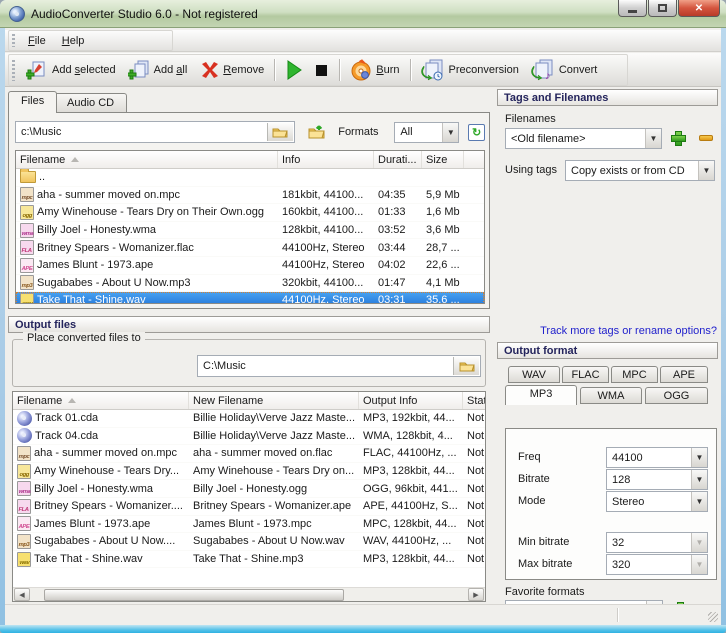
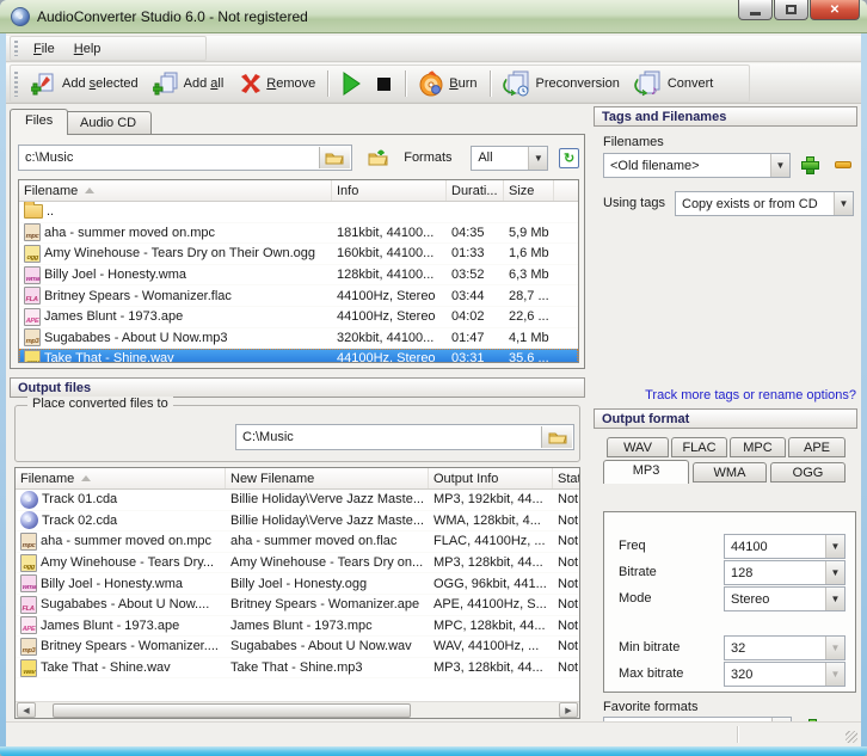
  AudioConverter Studio 6.0 - Not registered
  ✕
  File
  Help
  Add selected
  Add all
  Remove
  Burn
  Preconversion
  ♪
  Convert
  Files
  Audio CD
  c:\Music
  Formats
  All
  ▼
  ↻
  Filename
  Info
  Durati...
  Size
  ..
  aha - summer moved on.mpc
  181kbit, 44100...
  04:35
  5,9 Mb
  Amy Winehouse - Tears Dry on Their Own.ogg
  160kbit, 44100...
  01:33
  1,6 Mb
  Billy Joel - Honesty.wma
  128kbit, 44100...
  03:52
- 3,6 Mb
+ 6,3 Mb
  Britney Spears - Womanizer.flac
  44100Hz, Stereo
  03:44
  28,7 ...
  James Blunt - 1973.ape
  44100Hz, Stereo
  04:02
  22,6 ...
  Sugababes - About U Now.mp3
  320kbit, 44100...
  01:47
  4,1 Mb
  Take That - Shine.wav
  44100Hz, Stereo
  03:31
  35,6 ...
  Output files
  Place converted files to
  C:\Music
  Filename
  New Filename
  Output Info
  Track 01.cda
  Billie Holiday\Verve Jazz Maste...
  MP3, 192kbit, 44...
  Not
- Track 04.cda
+ Track 02.cda
  Billie Holiday\Verve Jazz Maste...
  WMA, 128kbit, 4...
  Not
  aha - summer moved on.mpc
  aha - summer moved on.flac
  FLAC, 44100Hz, ...
  Not
  Amy Winehouse - Tears Dry...
  Amy Winehouse - Tears Dry on...
  MP3, 128kbit, 44...
  Not
  Billy Joel - Honesty.wma
  Billy Joel - Honesty.ogg
  OGG, 96kbit, 441...
  Not
- Britney Spears - Womanizer....
+ Sugababes - About U Now....
  Britney Spears - Womanizer.ape
  APE, 44100Hz, S...
  Not
  James Blunt - 1973.ape
  James Blunt - 1973.mpc
  MPC, 128kbit, 44...
  Not
- Sugababes - About U Now....
+ Britney Spears - Womanizer....
  Sugababes - About U Now.wav
  WAV, 44100Hz, ...
  Not
  Take That - Shine.wav
  Take That - Shine.mp3
  MP3, 128kbit, 44...
  Not
  Tags and Filenames
  Filenames
  <Old filename>
  ▼
  Using tags
  Copy exists or from CD
  ▼
  Track more tags or rename options?
  Output format
  WAV
  FLAC
  MPC
  APE
  MP3
  WMA
  OGG
  Freq
  44100
  ▼
  Bitrate
  128
  ▼
  Mode
  Stereo
  ▼
  Min bitrate
  32
  ▼
  Max bitrate
  320
  ▼
  Favorite formats
